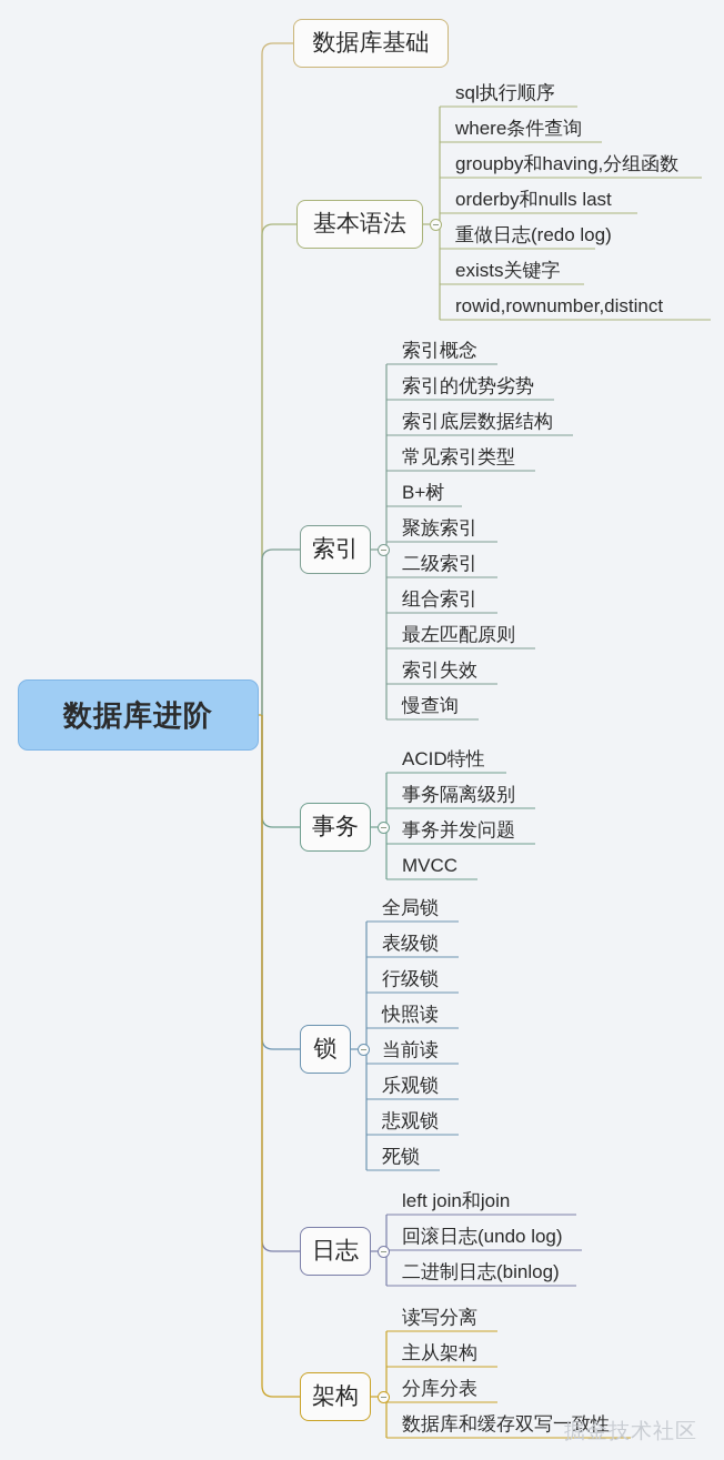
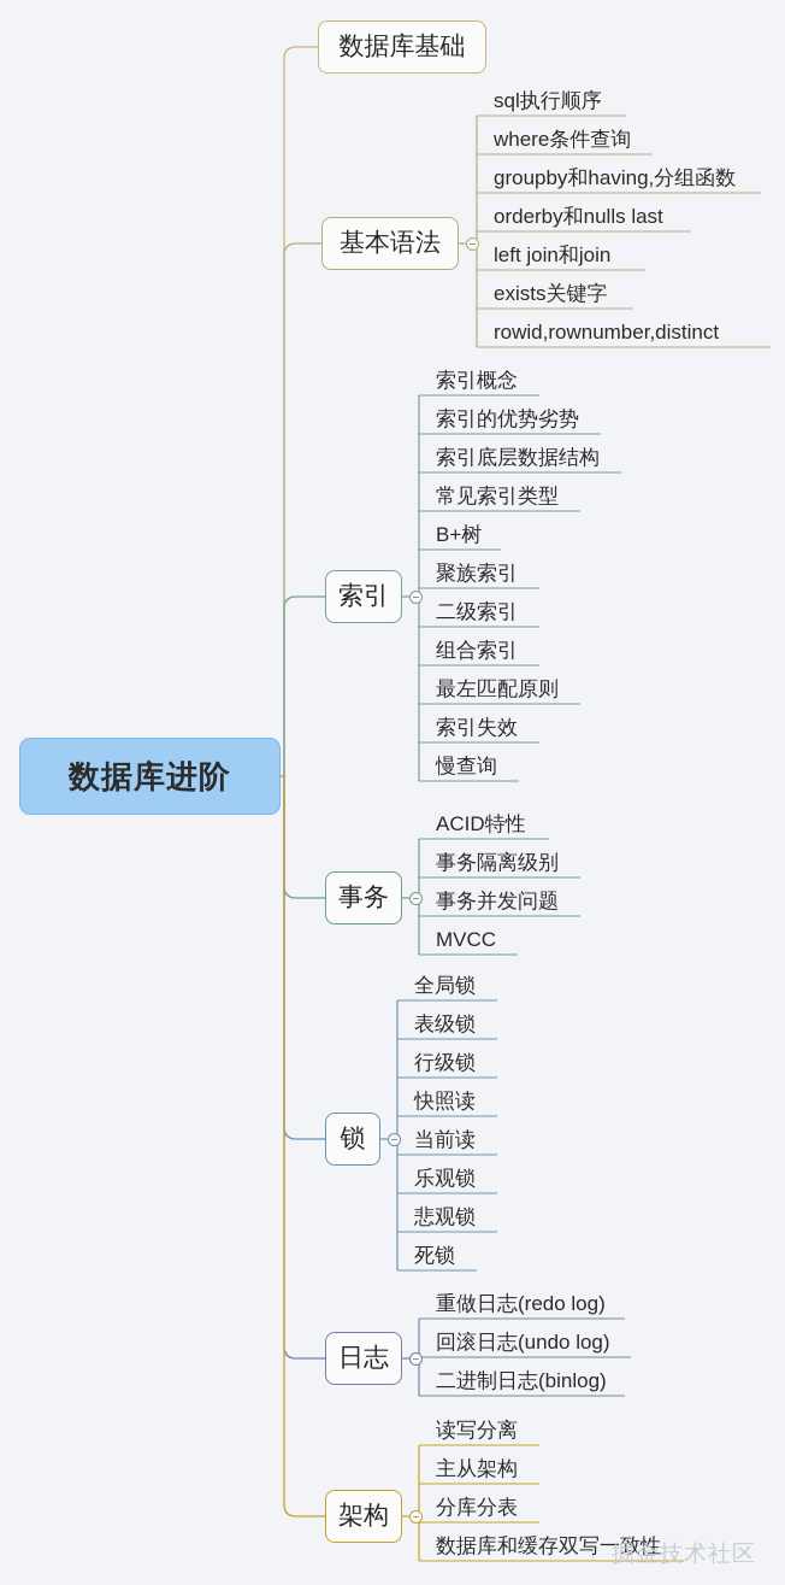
  数据库进阶
  数据库基础
  基本语法
  sql执行顺序
  where条件查询
  groupby和having,分组函数
  orderby和nulls last
- 重做日志(redo log)
+ left join和join
  exists关键字
  rowid,rownumber,distinct
  索引
  索引概念
  索引的优势劣势
  索引底层数据结构
  常见索引类型
  B+树
  聚族索引
  二级索引
  组合索引
  最左匹配原则
  索引失效
  慢查询
  事务
  ACID特性
  事务隔离级别
  事务并发问题
  MVCC
  锁
  全局锁
  表级锁
  行级锁
  快照读
  当前读
  乐观锁
  悲观锁
  死锁
  日志
- left join和join
+ 重做日志(redo log)
  回滚日志(undo log)
  二进制日志(binlog)
  架构
  读写分离
  主从架构
  分库分表
  数据库和缓存双写一致性
  掘金技术社区
